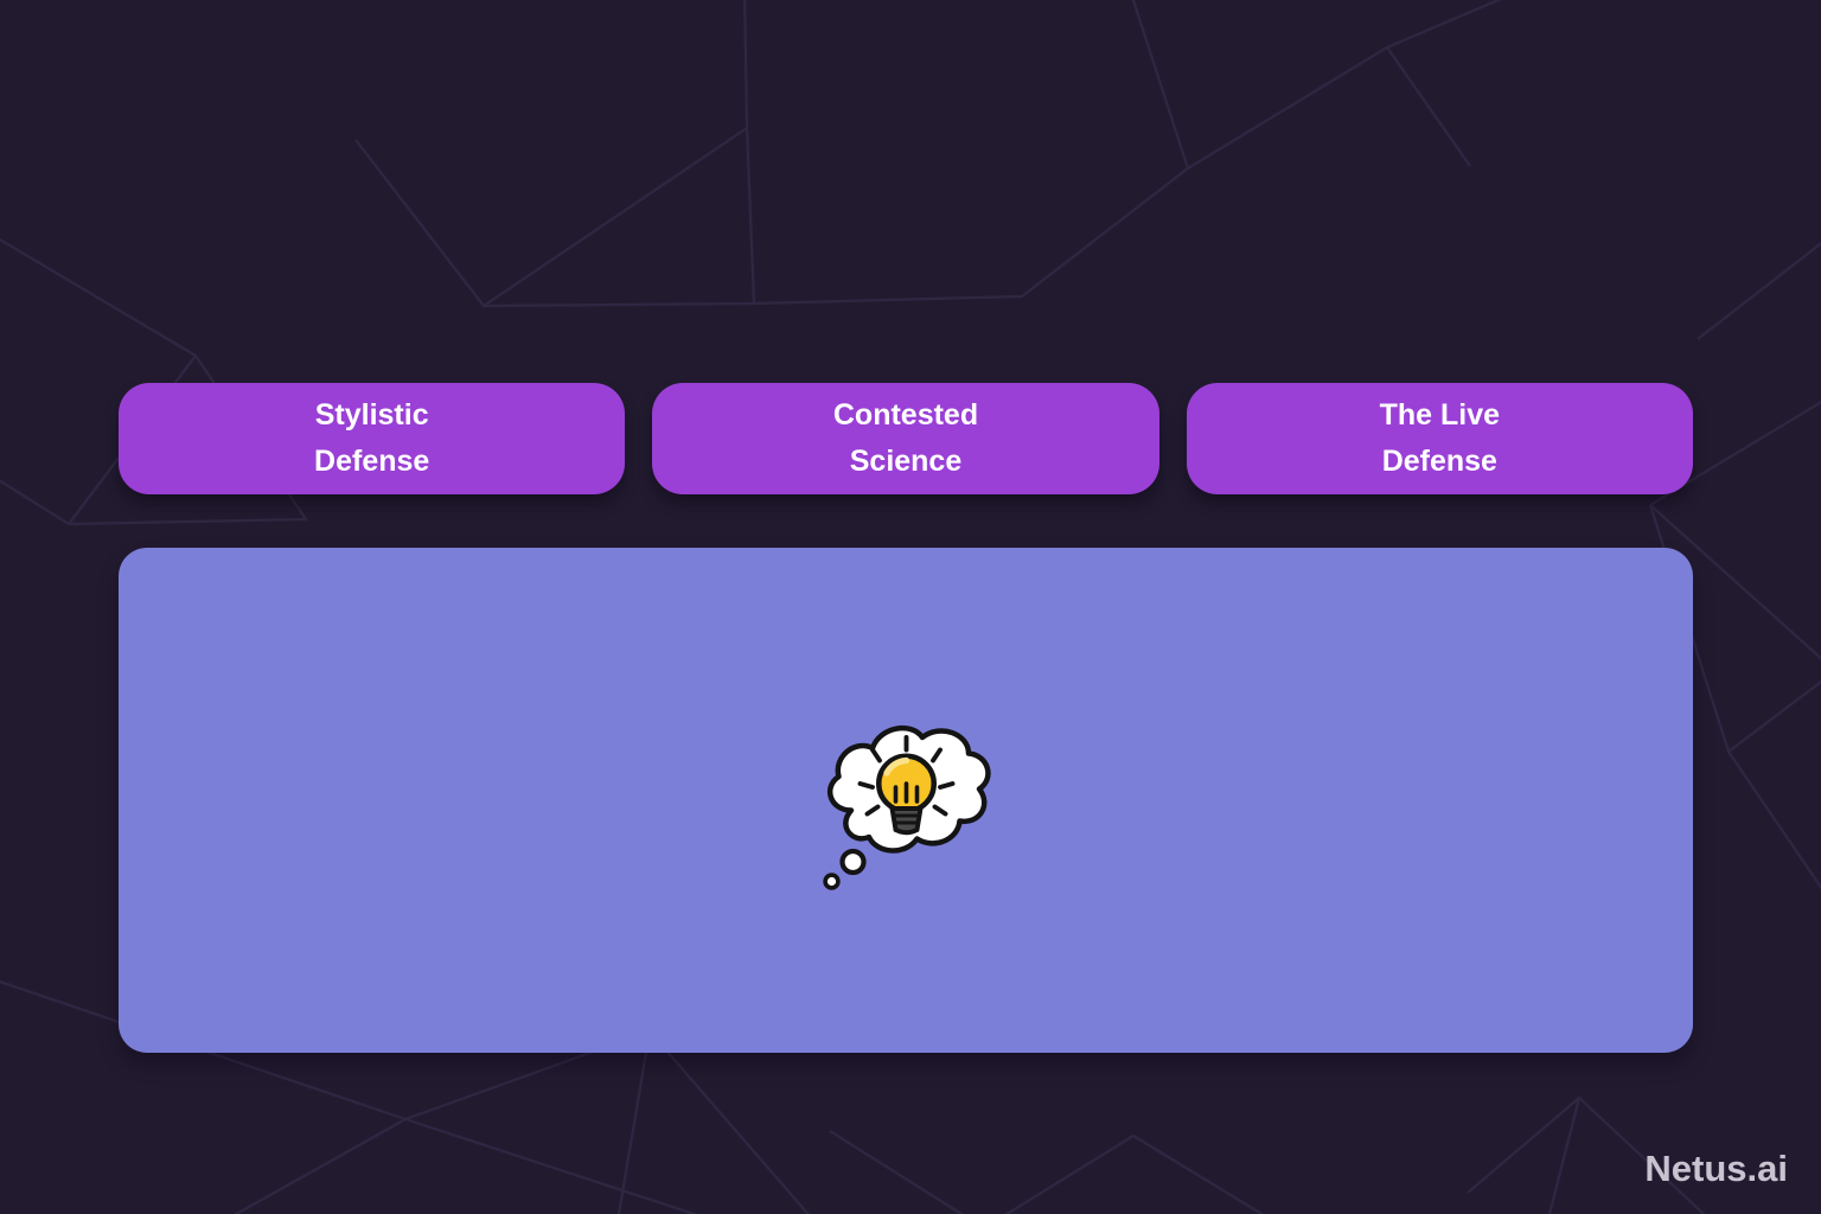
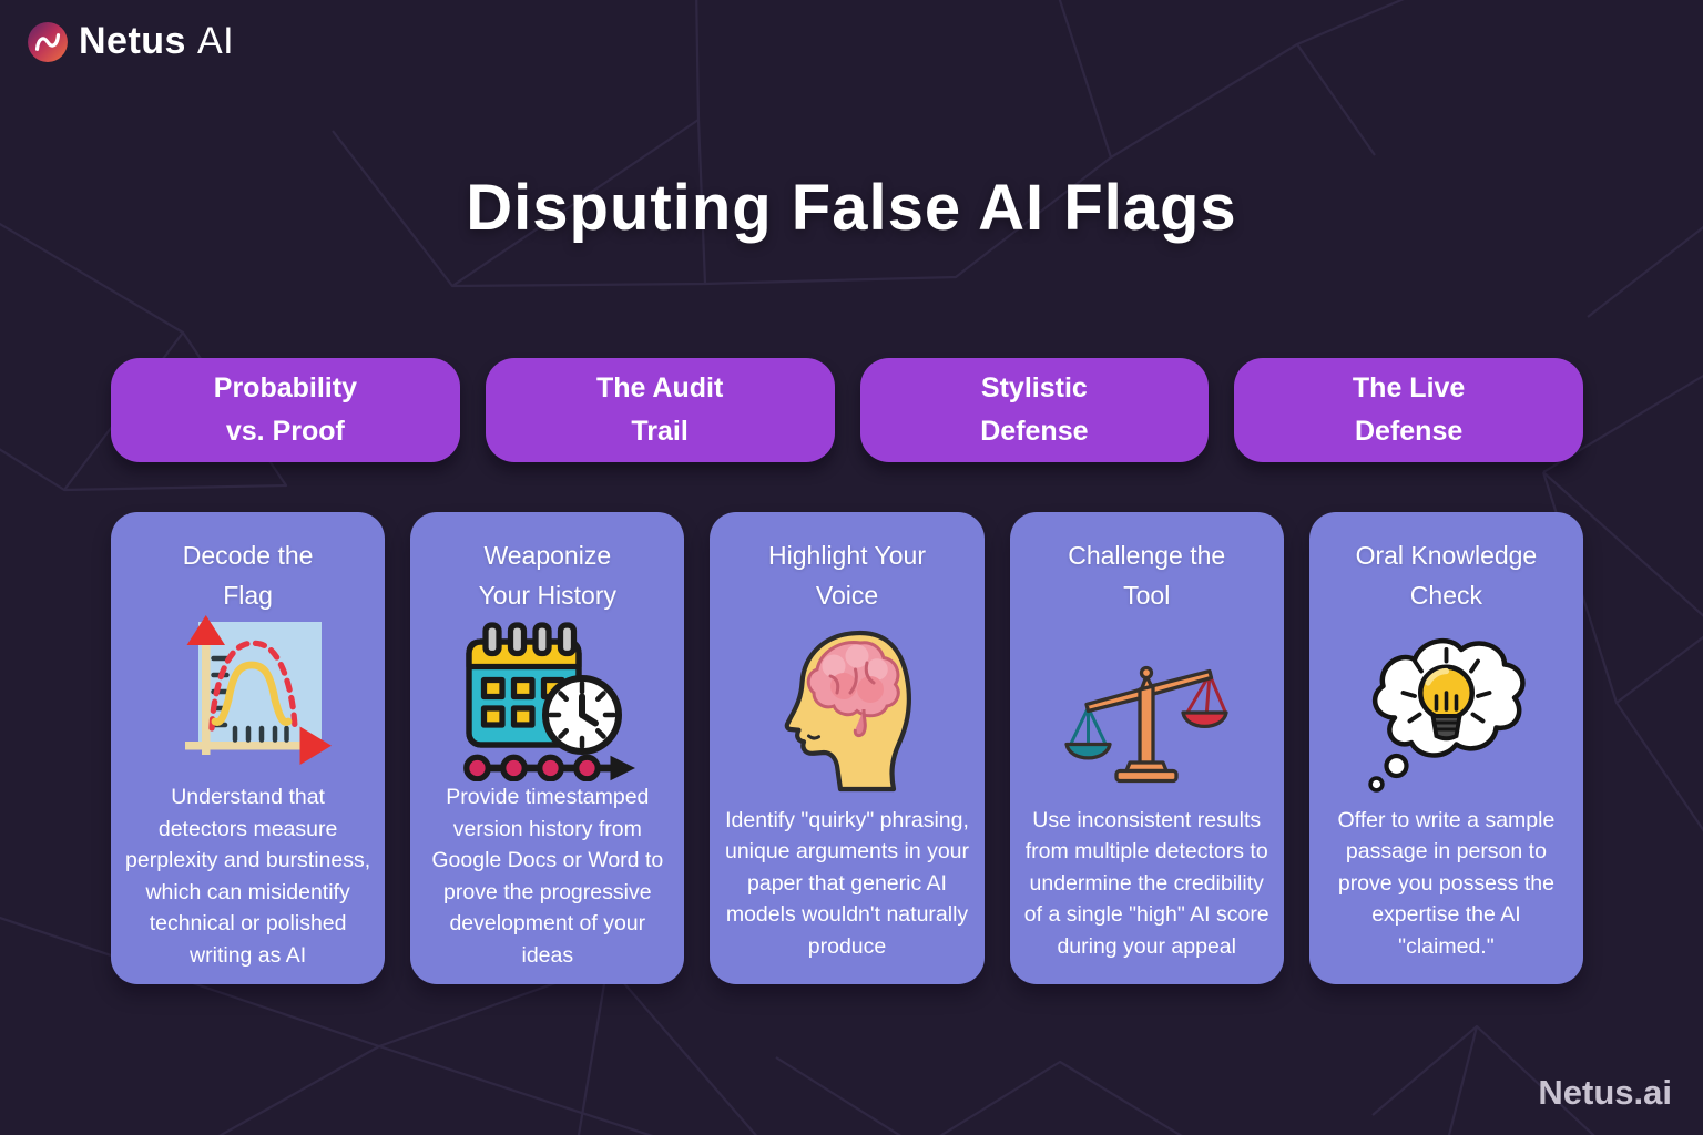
+ Netus
+ AI
+ Disputing False AI Flags
+ Probability
+ vs. Proof
+ The Audit
+ Trail
  Stylistic
  Defense
- Contested
- Science
  The Live
  Defense
+ Decode the
+ Flag
+ Understand that detectors measure perplexity and burstiness, which can misidentify technical or polished writing as AI
+ Weaponize
+ Your History
+ Provide timestamped version history from Google Docs or Word to prove the progressive development of your ideas
+ Highlight Your
+ Voice
+ Identify "quirky" phrasing, unique arguments in your paper that generic AI models wouldn't naturally produce
+ Challenge the
+ Tool
+ Use inconsistent results from multiple detectors to undermine the credibility of a single "high" AI score during your appeal
+ Oral Knowledge
+ Check
+ Offer to write a sample passage in person to prove you possess the expertise the AI "claimed."
  Netus.ai
